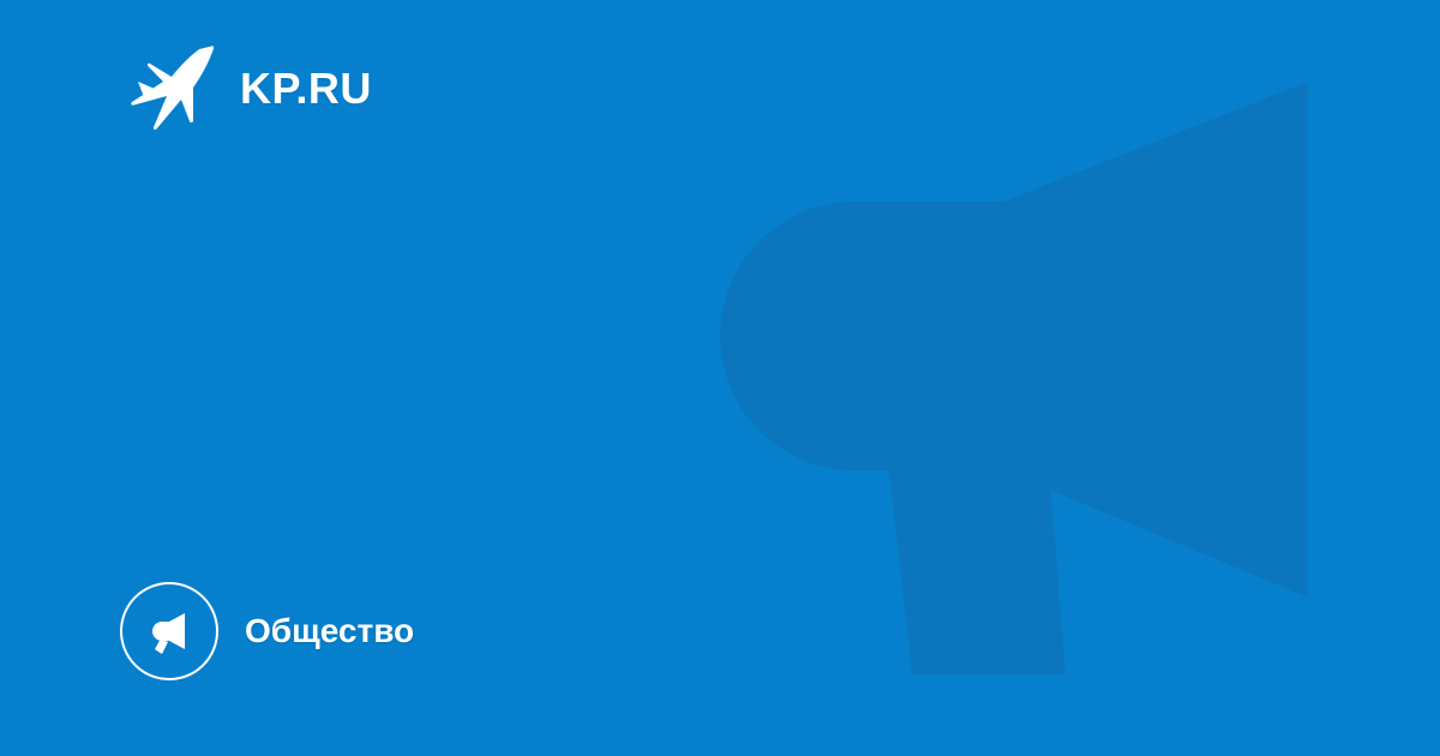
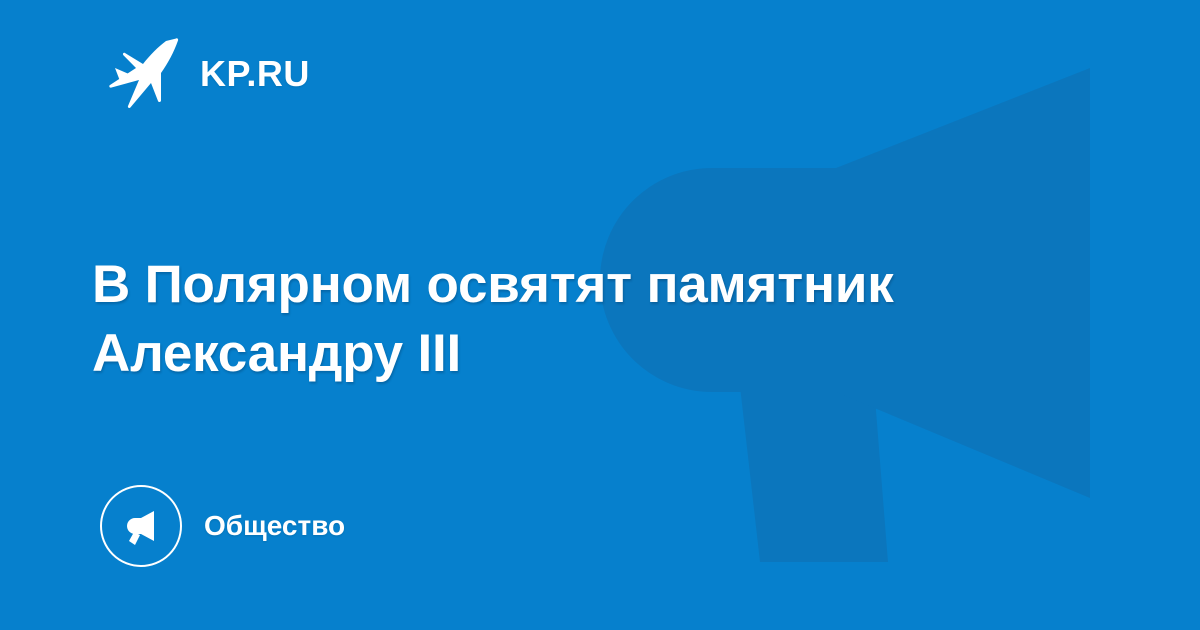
  KP.RU
+ В Полярном освятят памятник
+ Александру III
  Общество
